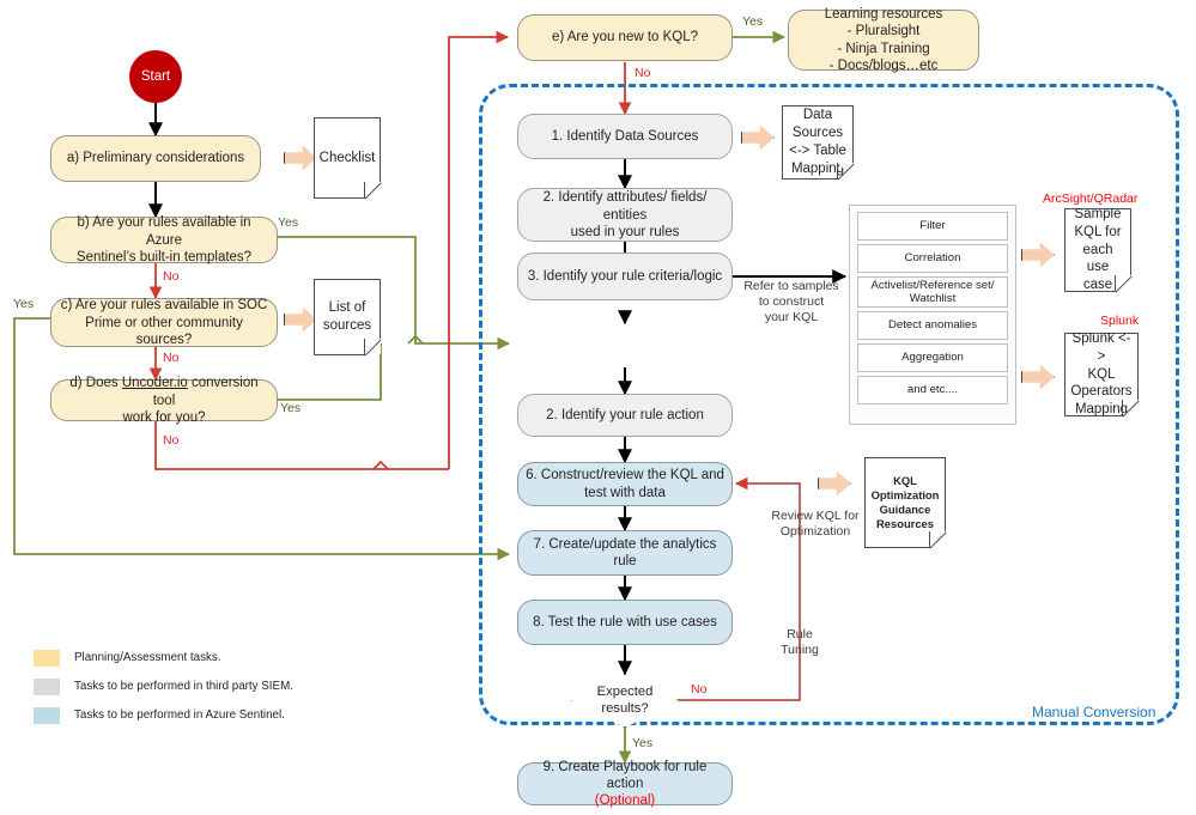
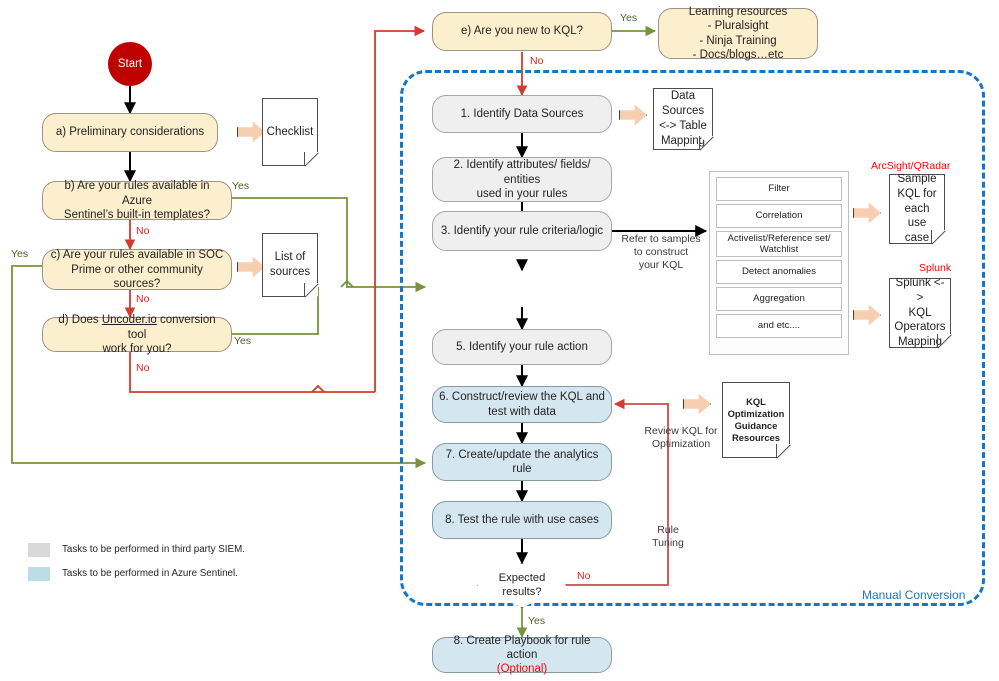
  Manual Conversion
  Start
  a) Preliminary considerations
  b) Are your rules available in Azure
  Sentinel’s built-in templates?
  c) Are your rules available in SOC
  Prime or other community sources?
  d) Does Uncoder.io conversion tool
  work for you?
  No
  Yes
  No
  Yes
  No
  Yes
  Checklist
  List of
  sources
  e) Are you new to KQL?
  Yes
  No
  Learning resources
  - Pluralsight
  - Ninja Training
  - Docs/blogs…etc
  1. Identify Data Sources
  2. Identify attributes/ fields/ entities
  used in your rules
  3. Identify your rule criteria/logic
- 2. Identify your rule action
+ 5. Identify your rule action
  6. Construct/review the KQL and
  test with data
  7. Create/update the analytics
  rule
  8. Test the rule with use cases
  Expected
  results?
  No
  Yes
- 9. Create Playbook for rule action
+ 8. Create Playbook for rule action
  (Optional)
  Data
  Sources
  <-> Table
  Mappin
  Refer to samples
  to construct
  your KQL
  Filter
  Correlation
  Activelist/Reference set/
  Watchlist
  Detect anomalies
  Aggregation
  and etc....
  ArcSight/QRadar
  Sample
  KQL for
  each use
  case
  Splunk
  Splunk <->
  KQL
  Operators
  Mappin
  KQL
  Optimization
  Guidance
  Resources
  Review KQL for
  Optimization
  Rule
  Tuning
- Planning/Assessment tasks.
  Tasks to be performed in third party SIEM.
  Tasks to be performed in Azure Sentinel.
